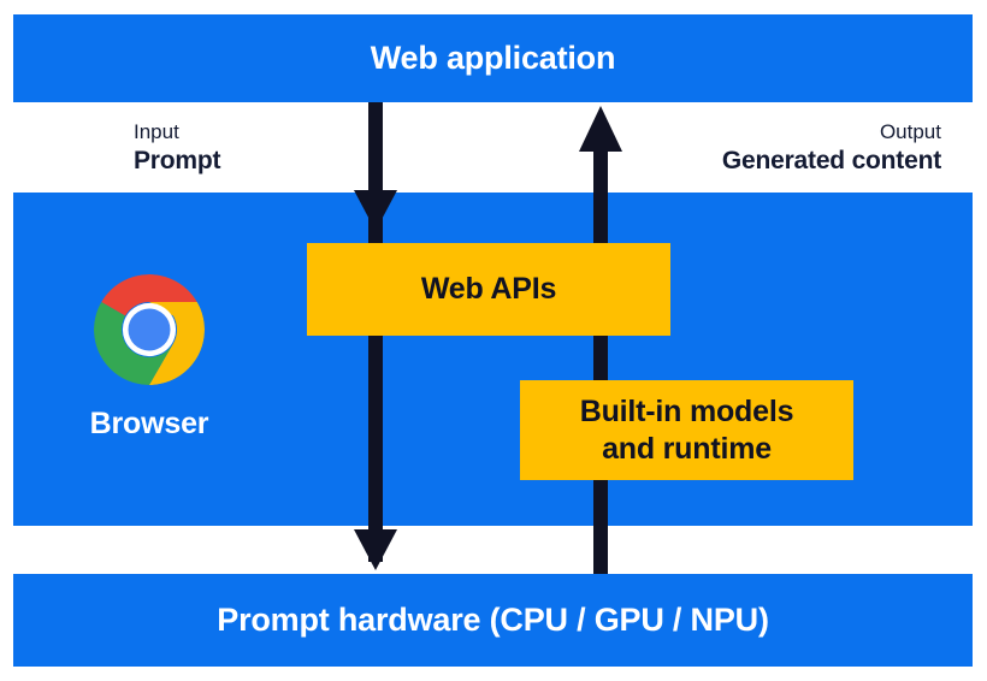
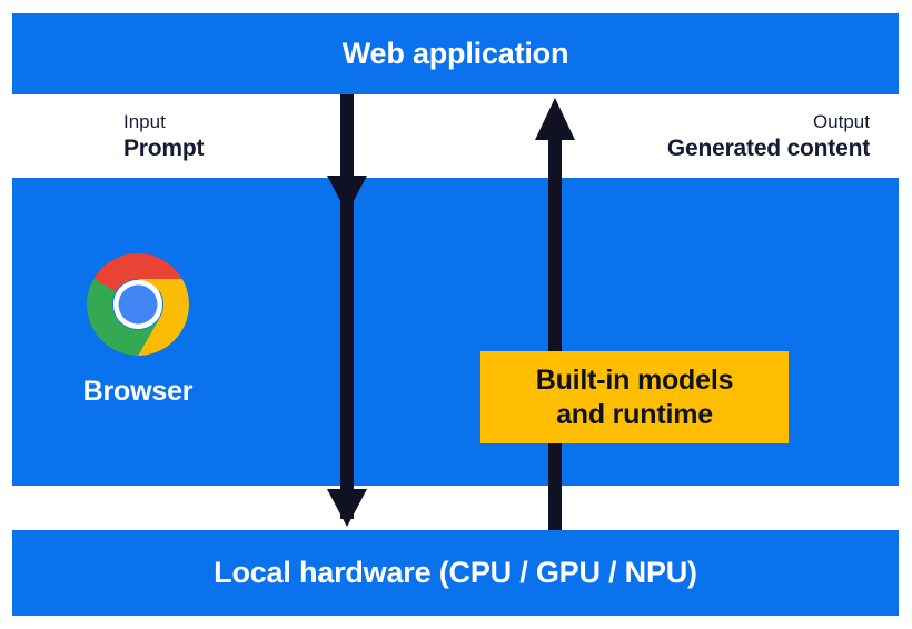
  Web application
- Prompt hardware (CPU / GPU / NPU)
+ Local hardware (CPU / GPU / NPU)
  Browser
  Input
  Prompt
  Output
  Generated content
- Web APIs
  Built-in models
  and runtime
